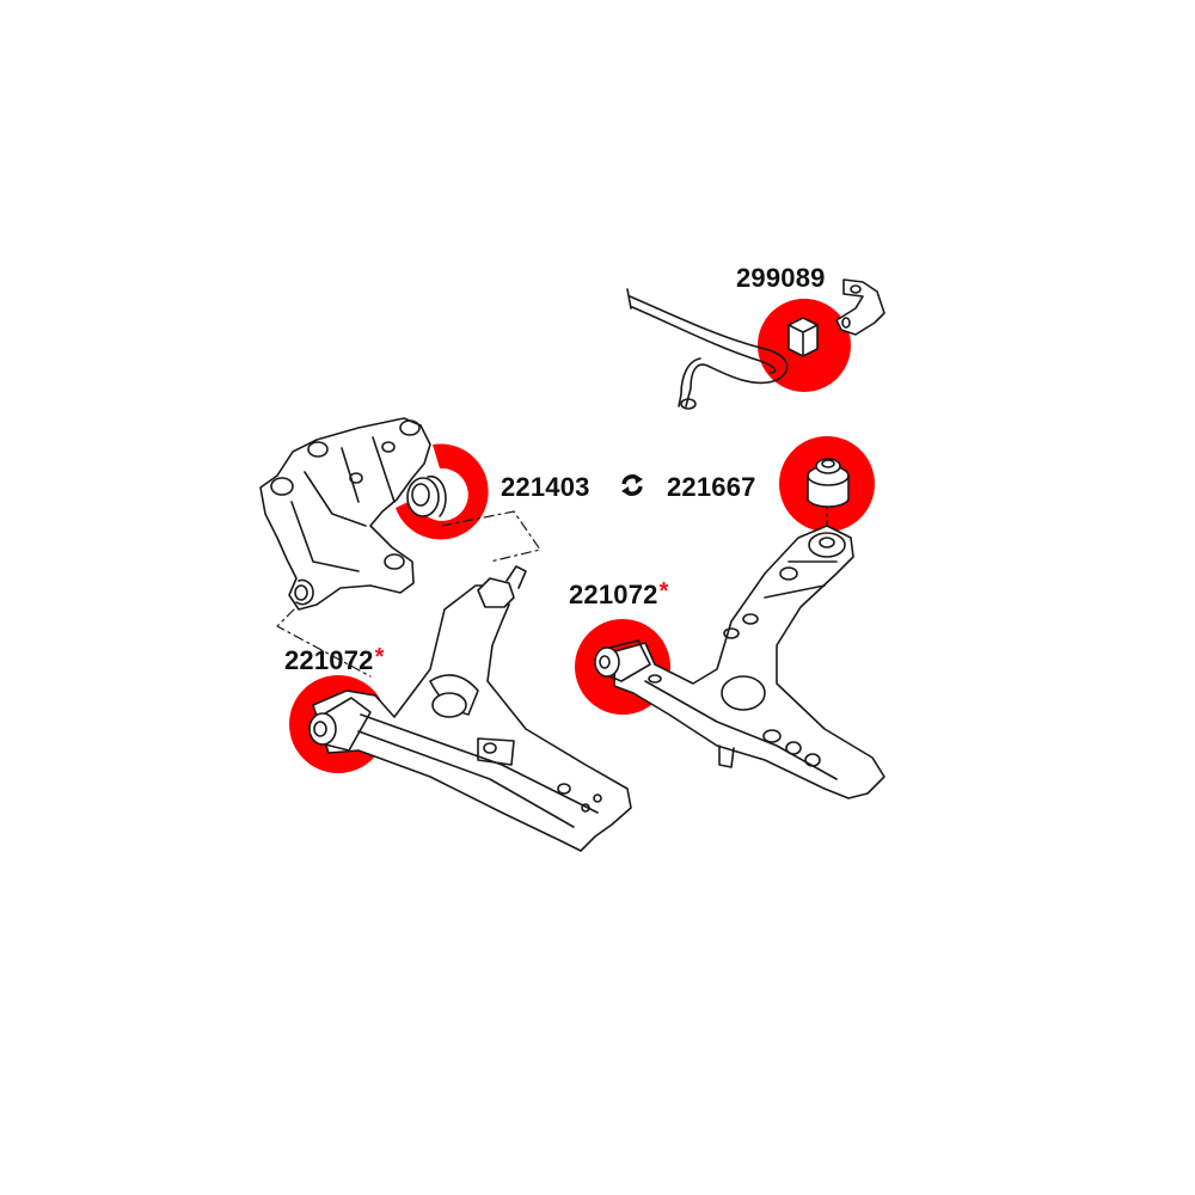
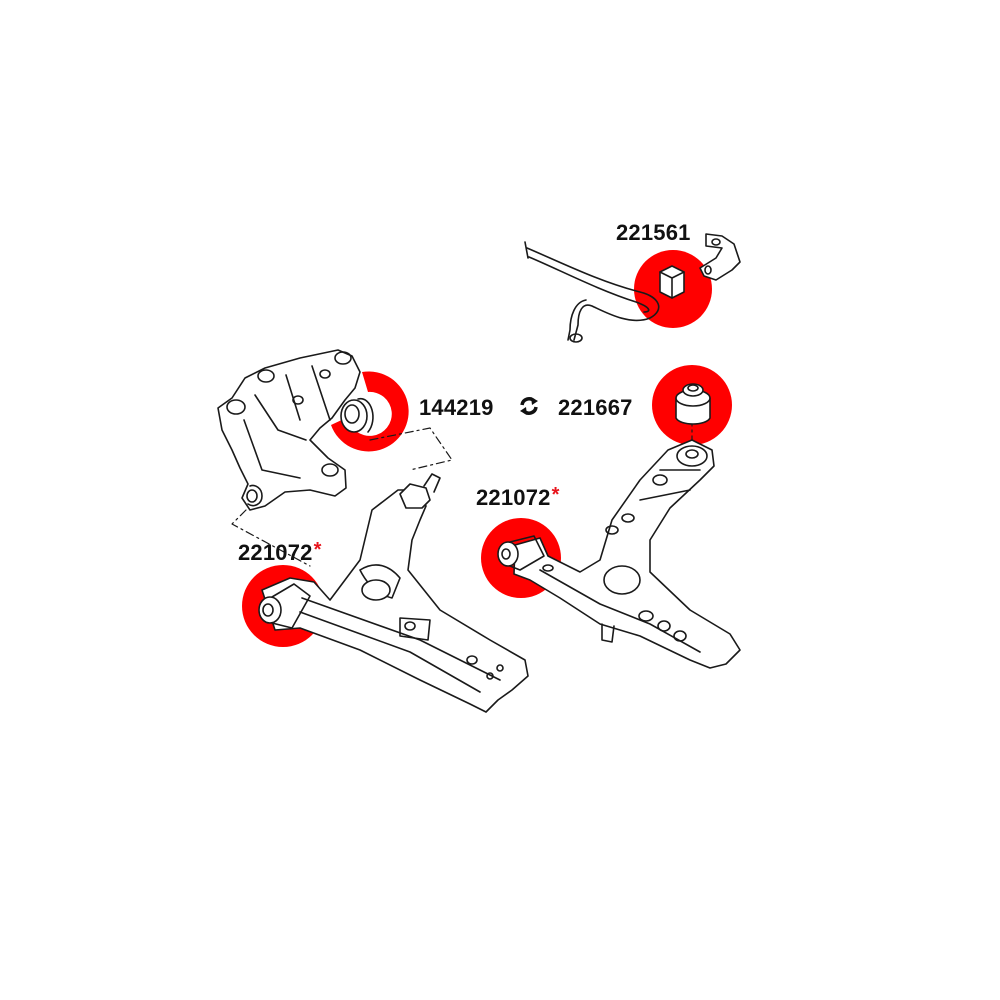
- 299089
+ 221561
- 221403
+ 144219
  221667
  221072*
  221072*
